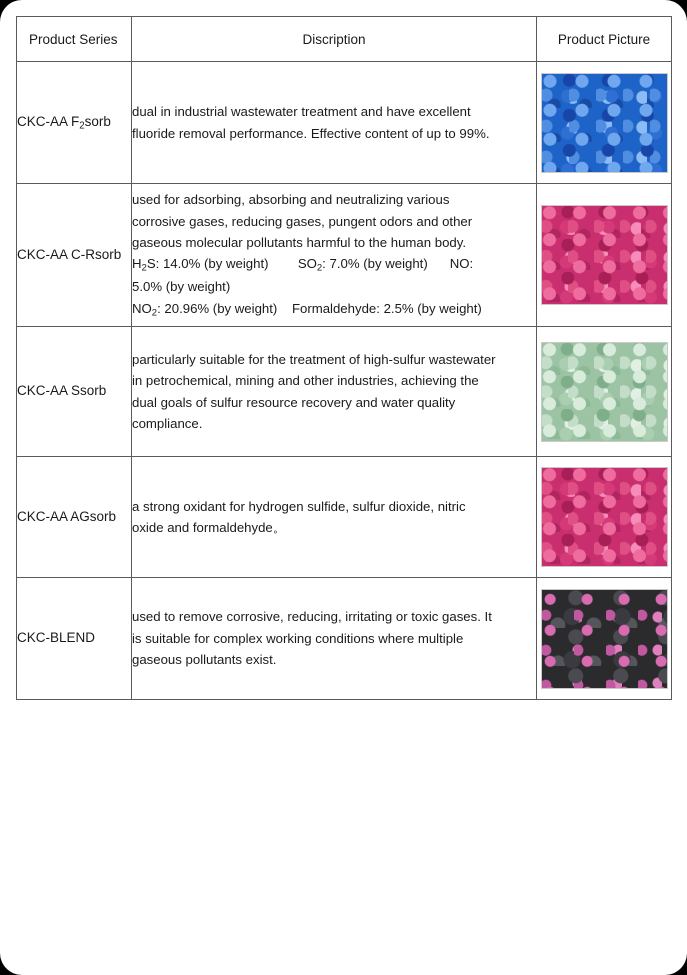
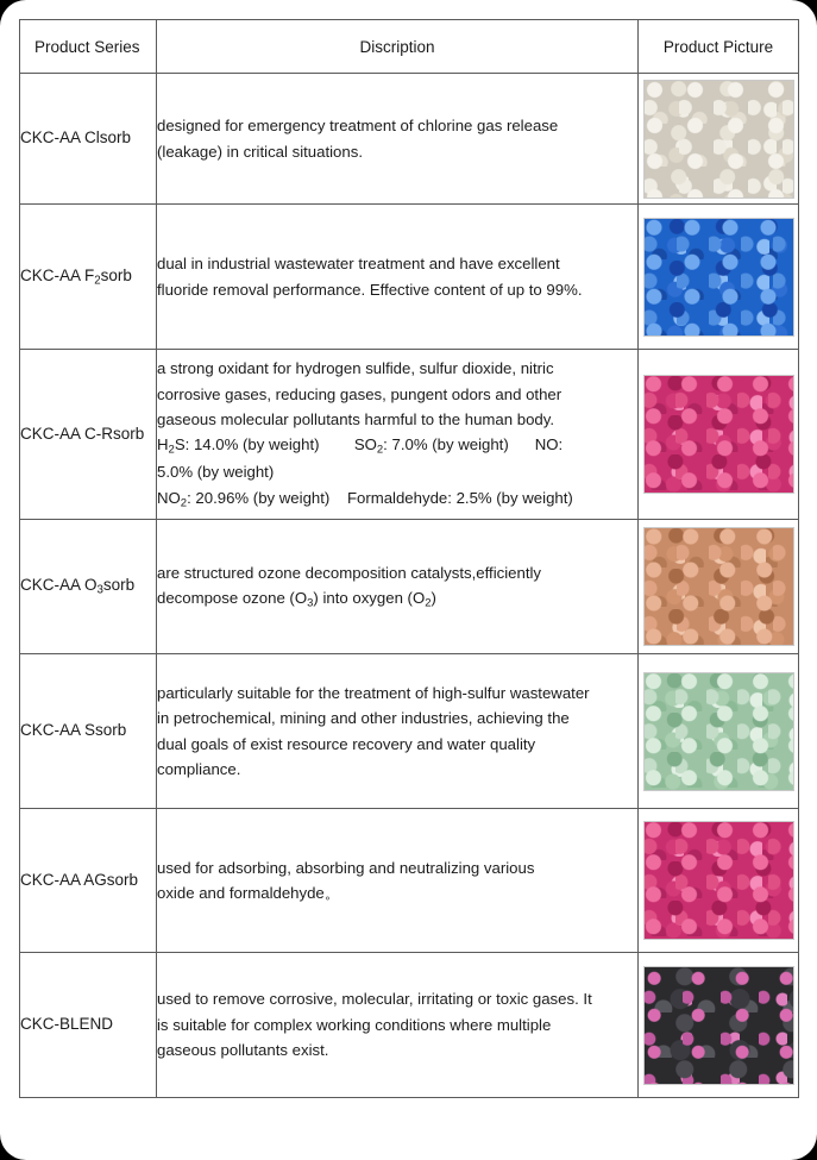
  Product Series	Discription	Product Picture
+ CKC-AA Clsorb	designed for emergency treatment of chlorine gas release (leakage) in critical situations.
  CKC-AA F2sorb	dual in industrial wastewater treatment and have excellent fluoride removal performance. Effective content of up to 99%.
- CKC-AA C-Rsorb	used for adsorbing, absorbing and neutralizing various corrosive gases, reducing gases, pungent odors and other gaseous molecular pollutants harmful to the human body. H2S: 14.0% (by weight) SO2: 7.0% (by weight) NO: 5.0% (by weight) NO2: 20.96% (by weight) Formaldehyde: 2.5% (by weight)
+ CKC-AA C-Rsorb	a strong oxidant for hydrogen sulfide, sulfur dioxide, nitric corrosive gases, reducing gases, pungent odors and other gaseous molecular pollutants harmful to the human body. H2S: 14.0% (by weight) SO2: 7.0% (by weight) NO: 5.0% (by weight) NO2: 20.96% (by weight) Formaldehyde: 2.5% (by weight)
+ CKC-AA O3sorb	are structured ozone decomposition catalysts,efficiently decompose ozone (O3) into oxygen (O2)
- CKC-AA Ssorb	particularly suitable for the treatment of high-sulfur wastewater in petrochemical, mining and other industries, achieving the dual goals of sulfur resource recovery and water quality compliance.
+ CKC-AA Ssorb	particularly suitable for the treatment of high-sulfur wastewater in petrochemical, mining and other industries, achieving the dual goals of exist resource recovery and water quality compliance.
- CKC-AA AGsorb	a strong oxidant for hydrogen sulfide, sulfur dioxide, nitric oxide and formaldehyde。
+ CKC-AA AGsorb	used for adsorbing, absorbing and neutralizing various oxide and formaldehyde。
- CKC-BLEND	used to remove corrosive, reducing, irritating or toxic gases. It is suitable for complex working conditions where multiple gaseous pollutants exist.
+ CKC-BLEND	used to remove corrosive, molecular, irritating or toxic gases. It is suitable for complex working conditions where multiple gaseous pollutants exist.
